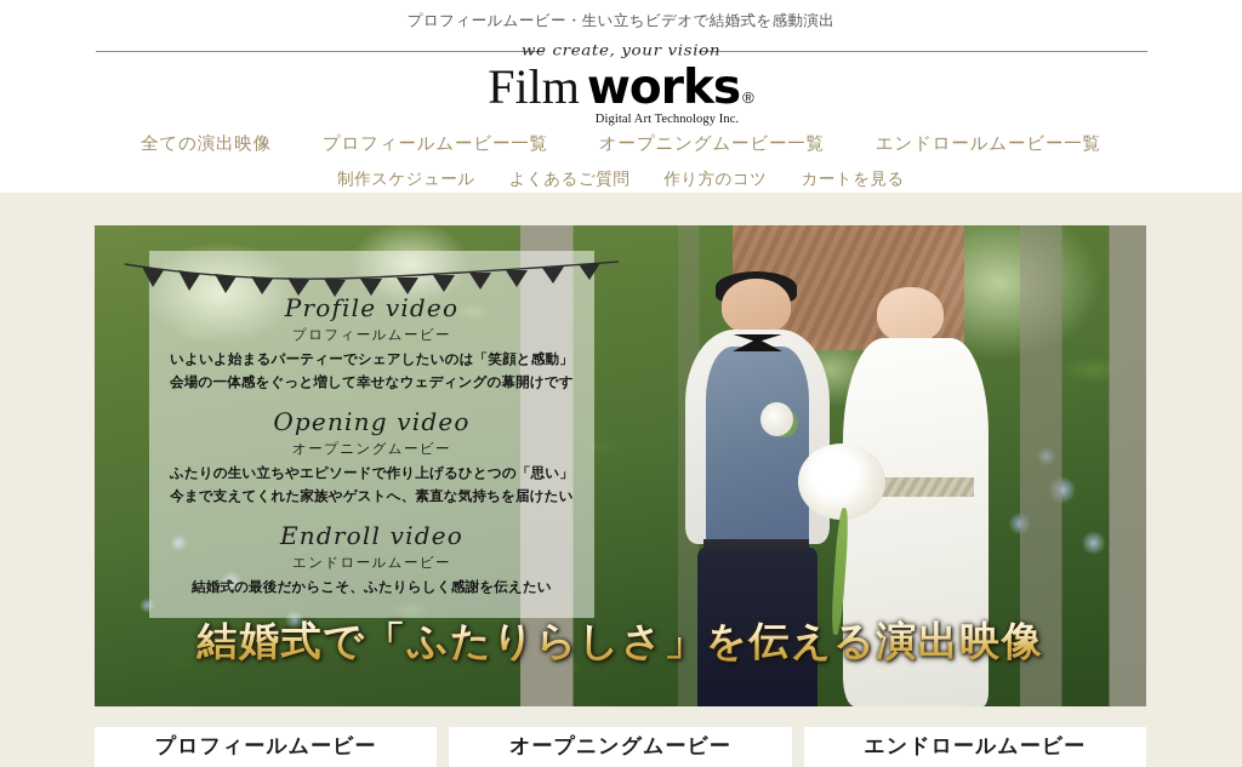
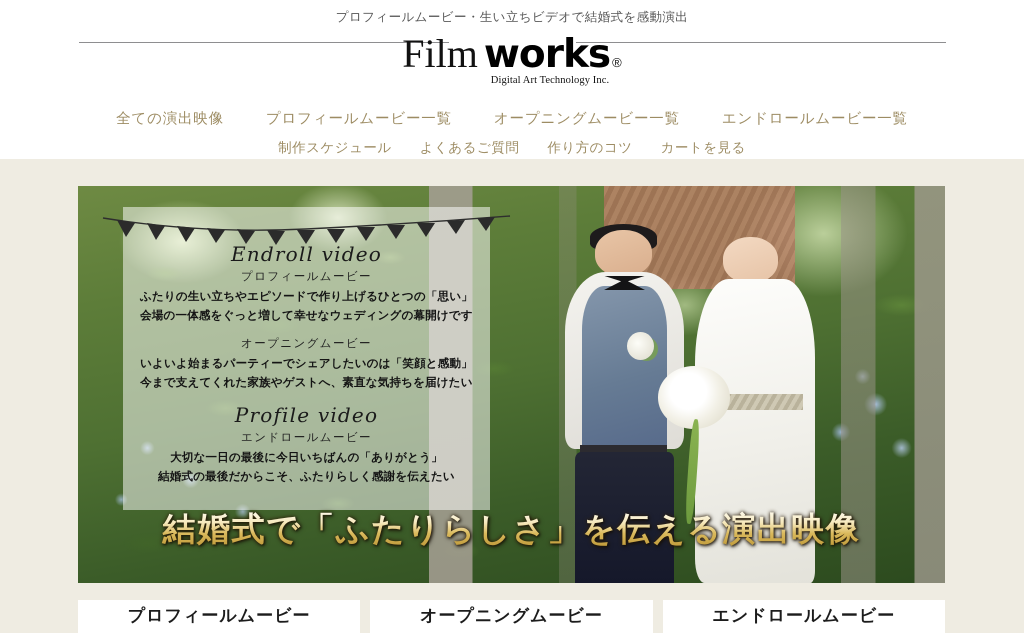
  プロフィールムービー・生い立ちビデオで結婚式を感動演出
- we create, your vision
  Film works ®
  Digital Art Technology Inc.
  全ての演出映像
  プロフィールムービー一覧
  オープニングムービー一覧
  エンドロールムービー一覧
  制作スケジュール
  よくあるご質問
  作り方のコツ
  カートを見る
- Profile video
+ Endroll video
  プロフィールムービー
- いよいよ始まるパーティーでシェアしたいのは「笑顔と感動」
+ ふたりの生い立ちやエピソードで作り上げるひとつの「思い」
  会場の一体感をぐっと増して幸せなウェディングの幕開けです
- Opening video
  オープニングムービー
- ふたりの生い立ちやエピソードで作り上げるひとつの「思い」
+ いよいよ始まるパーティーでシェアしたいのは「笑顔と感動」
  今まで支えてくれた家族やゲストへ、素直な気持ちを届けたい
- Endroll video
+ Profile video
  エンドロールムービー
+ 大切な一日の最後に今日いちばんの「ありがとう」
  結婚式の最後だからこそ、ふたりらしく感謝を伝えたい
  結婚式で「ふたりらしさ」を伝える演出映像
  プロフィールムービー
  オープニングムービー
  エンドロールムービー
